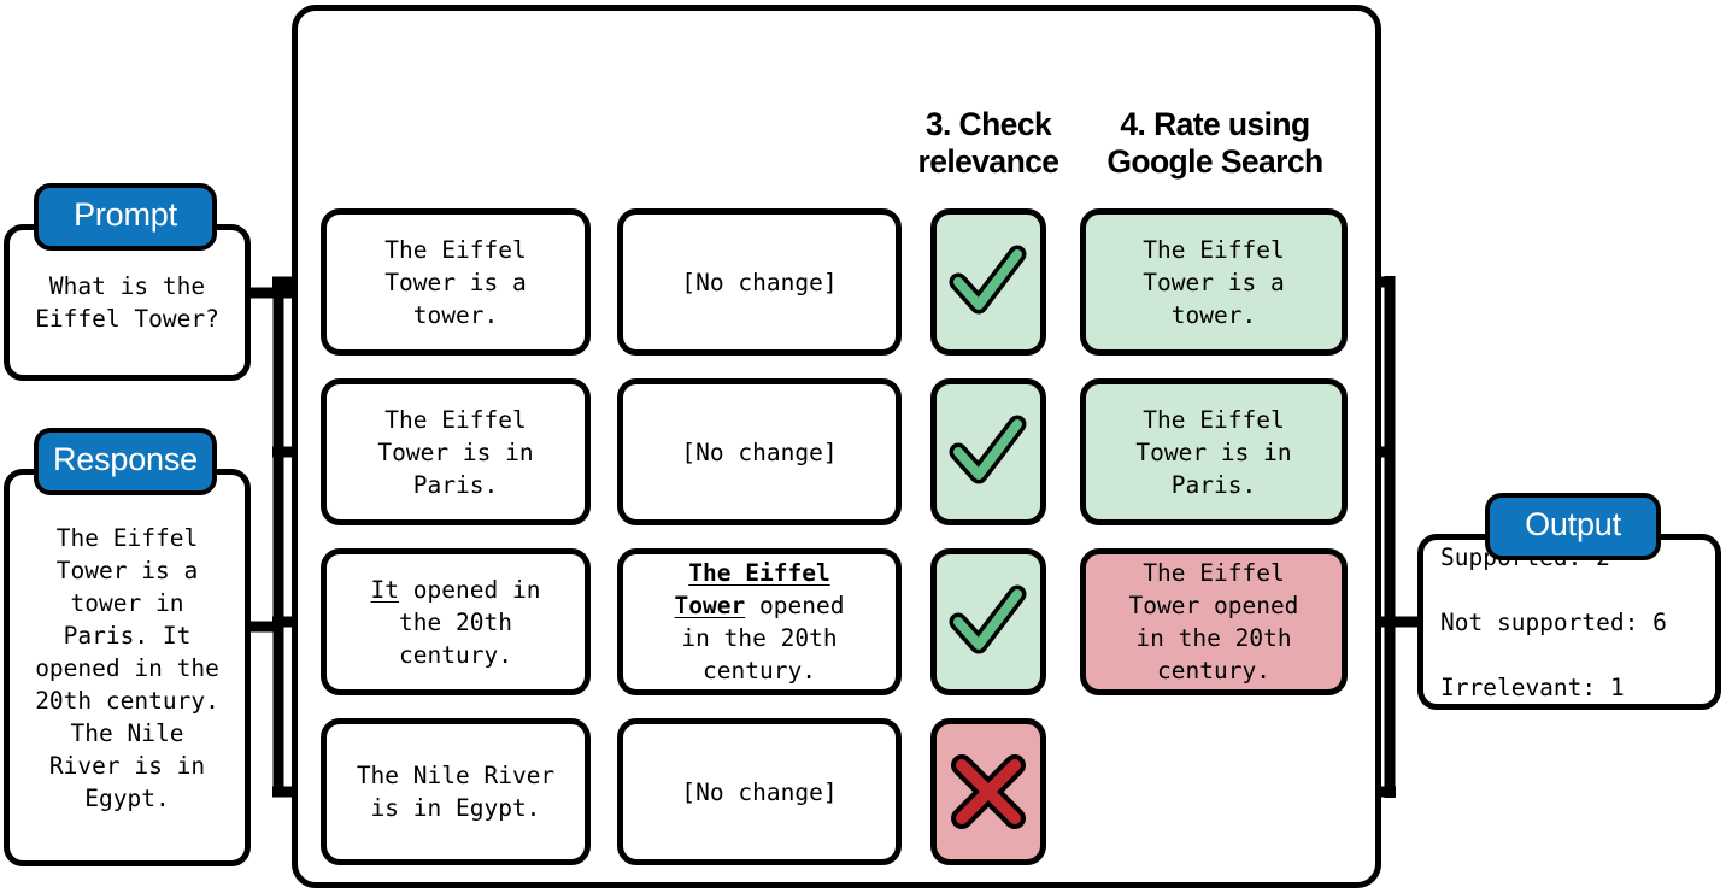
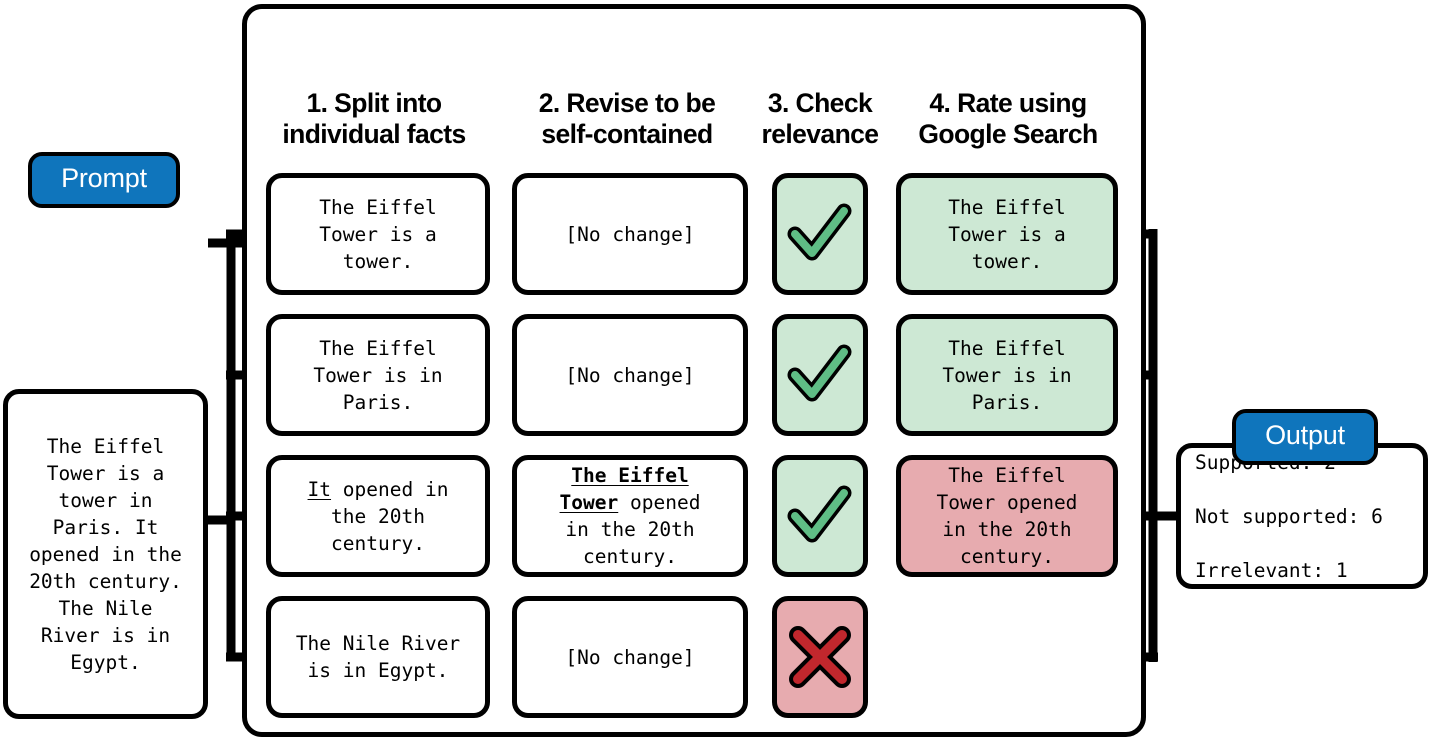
+ 1. Split into
+ individual facts
+ 2. Revise to be
+ self-contained
  3. Check
  relevance
  4. Rate using
  Google Search
  Prompt
- What is the
- Eiffel Tower?
- Response
  The Eiffel
  Tower is a
  tower in
  Paris. It
  opened in the
  20th century.
  The Nile
  River is in
  Egypt.
  The Eiffel
  Tower is a
  tower.
  [No change]
  The Eiffel
  Tower is a
  tower.
  The Eiffel
  Tower is in
  Paris.
  [No change]
  The Eiffel
  Tower is in
  Paris.
  It opened in
  the 20th
  century.
  The Eiffel
  Tower opened
  in the 20th
  century.
  The Eiffel
  Tower opened
  in the 20th
  century.
  The Nile River
  is in Egypt.
  [No change]
  Output
  Not supported: 6
  Irrelevant: 1
